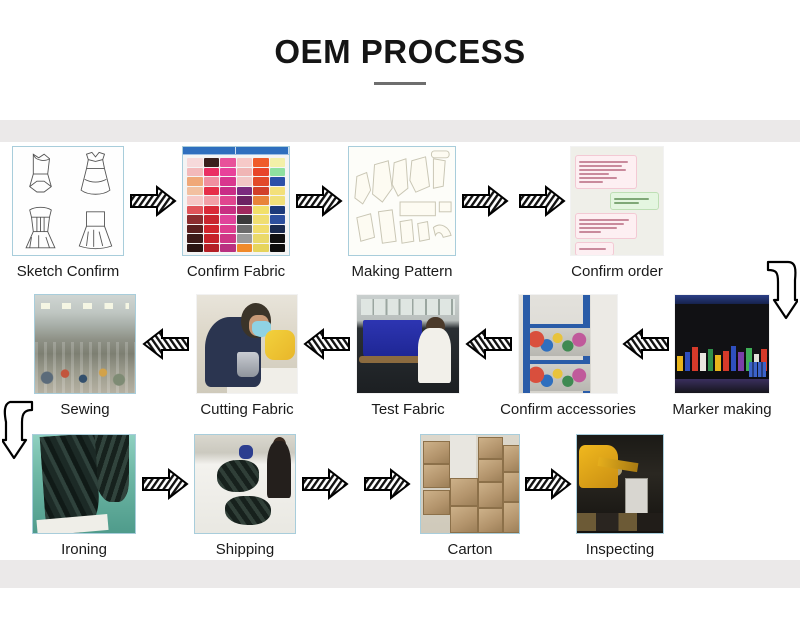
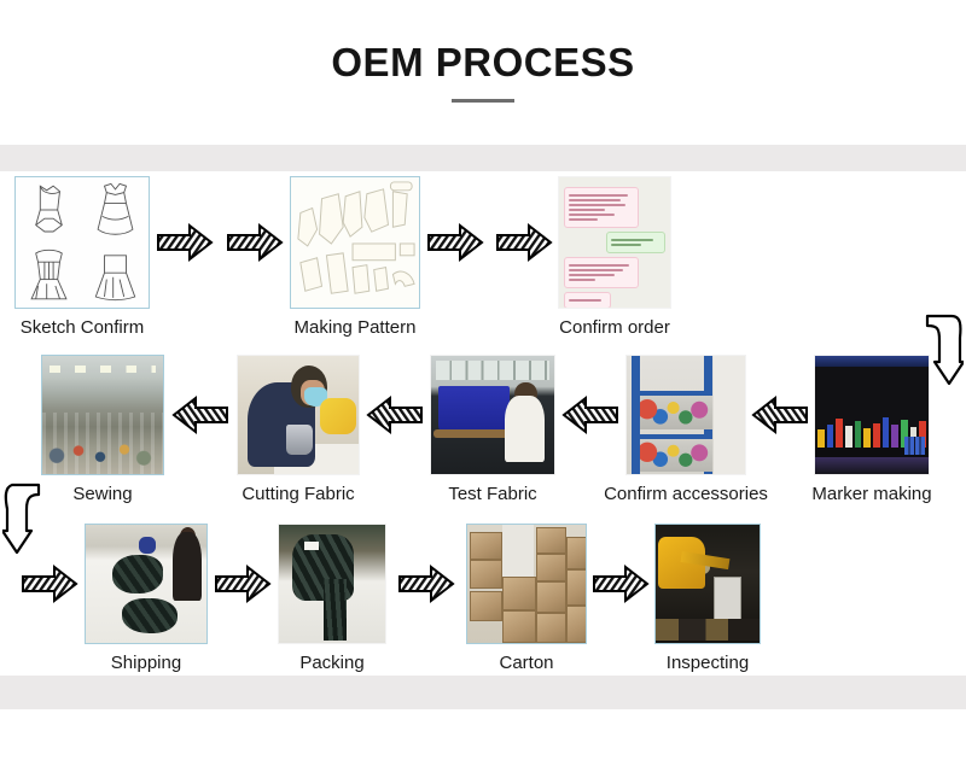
  OEM PROCESS
  Sketch Confirm
- Confirm Fabric
  Making Pattern
  Confirm order
  Sewing
  Cutting Fabric
  Test Fabric
  Confirm accessories
  Marker making
- Ironing
  Shipping
+ Packing
  Carton
  Inspecting
